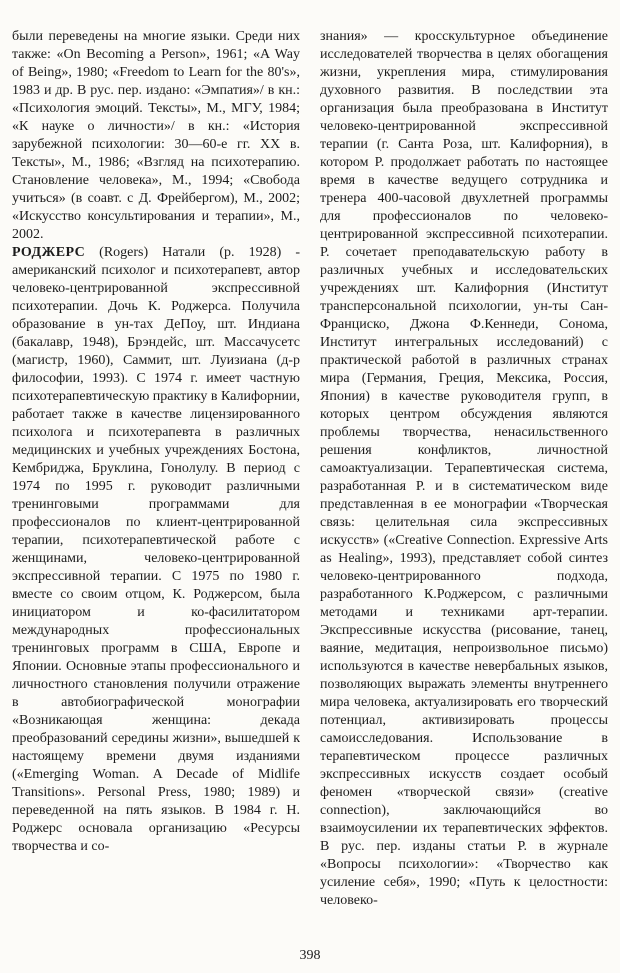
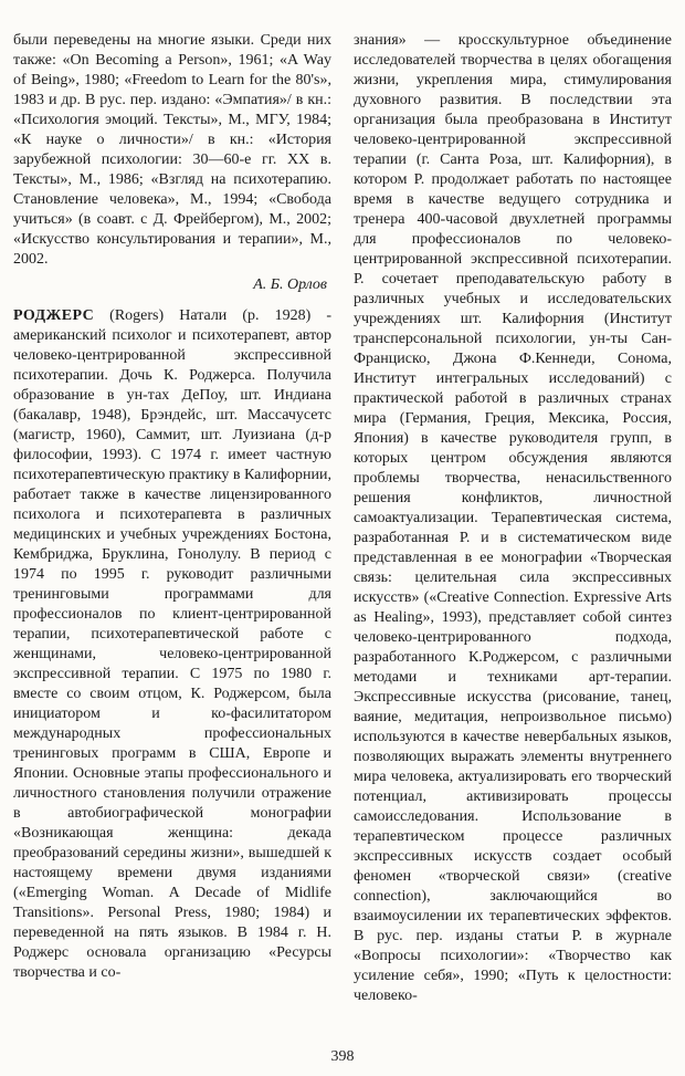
  были переведены на многие языки. Среди них также: «On Becoming a Person», 1961; «A Way of Being», 1980; «Freedom to Learn for the 80's», 1983 и др. В рус. пер. издано: «Эмпатия»/ в кн.: «Психология эмоций. Тексты», М., МГУ, 1984; «К науке о личности»/ в кн.: «История зарубежной психологии: 30—60-е гг. XX в. Тексты», М., 1986; «Взгляд на психотерапию. Становление человека», М., 1994; «Свобода учиться» (в соавт. с Д. Фрейбергом), М., 2002; «Искусство консультирования и терапии», М., 2002.
+ А. Б. Орлов
- РОДЖЕРС (Rogers) Натали (р. 1928) - американский психолог и психотерапевт, автор человеко-центрированной экспрессивной психотерапии. Дочь К. Роджерса. Получила образование в ун-тах ДеПоу, шт. Индиана (бакалавр, 1948), Брэндейс, шт. Массачусетс (магистр, 1960), Саммит, шт. Луизиана (д-р философии, 1993). С 1974 г. имеет частную психотерапевтическую практику в Калифорнии, работает также в качестве лицензированного психолога и психотерапевта в различных медицинских и учебных учреждениях Бостона, Кембриджа, Бруклина, Гонолулу. В период с 1974 по 1995 г. руководит различными тренинговыми программами для профессионалов по клиент-центрированной терапии, психотерапевтической работе с женщинами, человеко-центрированной экспрессивной терапии. С 1975 по 1980 г. вместе со своим отцом, К. Роджерсом, была инициатором и ко-фасилитатором международных профессиональных тренинговых программ в США, Европе и Японии. Основные этапы профессионального и личностного становления получили отражение в автобиографической монографии «Возникающая женщина: декада преобразований середины жизни», вышедшей к настоящему времени двумя изданиями («Emerging Woman. A Decade of Midlife Transitions». Personal Press, 1980; 1989) и переведенной на пять языков. В 1984 г. Н. Роджерс основала организацию «Ресурсы творчества и со-
+ РОДЖЕРС (Rogers) Натали (р. 1928) - американский психолог и психотерапевт, автор человеко-центрированной экспрессивной психотерапии. Дочь К. Роджерса. Получила образование в ун-тах ДеПоу, шт. Индиана (бакалавр, 1948), Брэндейс, шт. Массачусетс (магистр, 1960), Саммит, шт. Луизиана (д-р философии, 1993). С 1974 г. имеет частную психотерапевтическую практику в Калифорнии, работает также в качестве лицензированного психолога и психотерапевта в различных медицинских и учебных учреждениях Бостона, Кембриджа, Бруклина, Гонолулу. В период с 1974 по 1995 г. руководит различными тренинговыми программами для профессионалов по клиент-центрированной терапии, психотерапевтической работе с женщинами, человеко-центрированной экспрессивной терапии. С 1975 по 1980 г. вместе со своим отцом, К. Роджерсом, была инициатором и ко-фасилитатором международных профессиональных тренинговых программ в США, Европе и Японии. Основные этапы профессионального и личностного становления получили отражение в автобиографической монографии «Возникающая женщина: декада преобразований середины жизни», вышедшей к настоящему времени двумя изданиями («Emerging Woman. A Decade of Midlife Transitions». Personal Press, 1980; 1984) и переведенной на пять языков. В 1984 г. Н. Роджерс основала организацию «Ресурсы творчества и со-
  знания» — кросскультурное объединение исследователей творчества в целях обогащения жизни, укрепления мира, стимулирования духовного развития. В последствии эта организация была преобразована в Институт человеко-центрированной экспрессивной терапии (г. Санта Роза, шт. Калифорния), в котором Р. продолжает работать по настоящее время в качестве ведущего сотрудника и тренера 400-часовой двухлетней программы для профессионалов по человеко-центрированной экспрессивной психотерапии. Р. сочетает преподавательскую работу в различных учебных и исследовательских учреждениях шт. Калифорния (Институт трансперсональной психологии, ун-ты Сан-Франциско, Джона Ф.Кеннеди, Сонома, Институт интегральных исследований) с практической работой в различных странах мира (Германия, Греция, Мексика, Россия, Япония) в качестве руководителя групп, в которых центром обсуждения являются проблемы творчества, ненасильственного решения конфликтов, личностной самоактуализации. Терапевтическая система, разработанная Р. и в систематическом виде представленная в ее монографии «Творческая связь: целительная сила экспрессивных искусств» («Creative Connection. Expressive Arts as Healing», 1993), представляет собой синтез человеко-центрированного подхода, разработанного К.Роджерсом, с различными методами и техниками арт-терапии. Экспрессивные искусства (рисование, танец, ваяние, медитация, непроизвольное письмо) используются в качестве невербальных языков, позволяющих выражать элементы внутреннего мира человека, актуализировать его творческий потенциал, активизировать процессы самоисследования. Использование в терапевтическом процессе различных экспрессивных искусств создает особый феномен «творческой связи» (creative connection), заключающийся во взаимоусилении их терапевтических эффектов. В рус. пер. изданы статьи Р. в журнале «Вопросы психологии»: «Творчество как усиление себя», 1990; «Путь к целостности: человеко-
  398
